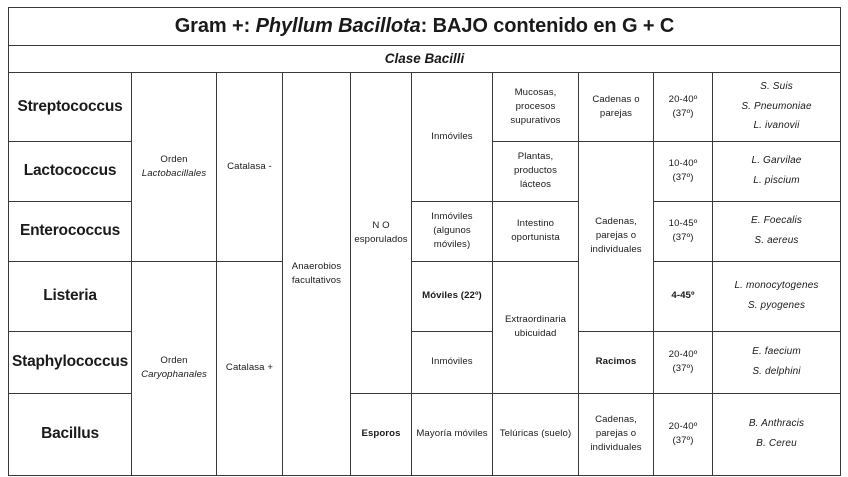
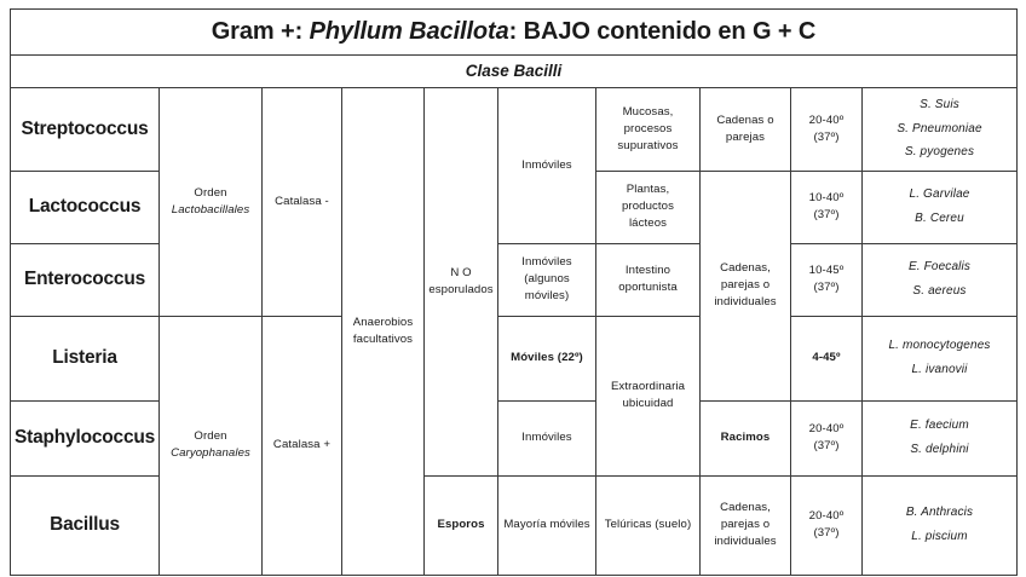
  Gram +: Phyllum Bacillota: BAJO contenido en G + C
  Clase Bacilli
- Streptococcus	Orden Lactobacillales	Catalasa -	Anaerobios facultativos	N O esporulados	Inmóviles	Mucosas, procesos supurativos	Cadenas o parejas	20-40º (37º)	S. Suis S. Pneumoniae L. ivanovii
+ Streptococcus	Orden Lactobacillales	Catalasa -	Anaerobios facultativos	N O esporulados	Inmóviles	Mucosas, procesos supurativos	Cadenas o parejas	20-40º (37º)	S. Suis S. Pneumoniae S. pyogenes
- Lactococcus	Plantas, productos lácteos	Cadenas, parejas o individuales	10-40º (37º)	L. Garvilae L. piscium
+ Lactococcus	Plantas, productos lácteos	Cadenas, parejas o individuales	10-40º (37º)	L. Garvilae B. Cereu
  Enterococcus	Inmóviles (algunos móviles)	Intestino oportunista	10-45º (37º)	E. Foecalis S. aereus
- Listeria	Orden Caryophanales	Catalasa +	Móviles (22º)	Extraordinaria ubicuidad	4-45º	L. monocytogenes S. pyogenes
+ Listeria	Orden Caryophanales	Catalasa +	Móviles (22º)	Extraordinaria ubicuidad	4-45º	L. monocytogenes L. ivanovii
  Staphylococcus	Inmóviles	Racimos	20-40º (37º)	E. faecium S. delphini
- Bacillus	Esporos	Mayoría móviles	Telúricas (suelo)	Cadenas, parejas o individuales	20-40º (37º)	B. Anthracis B. Cereu
+ Bacillus	Esporos	Mayoría móviles	Telúricas (suelo)	Cadenas, parejas o individuales	20-40º (37º)	B. Anthracis L. piscium
